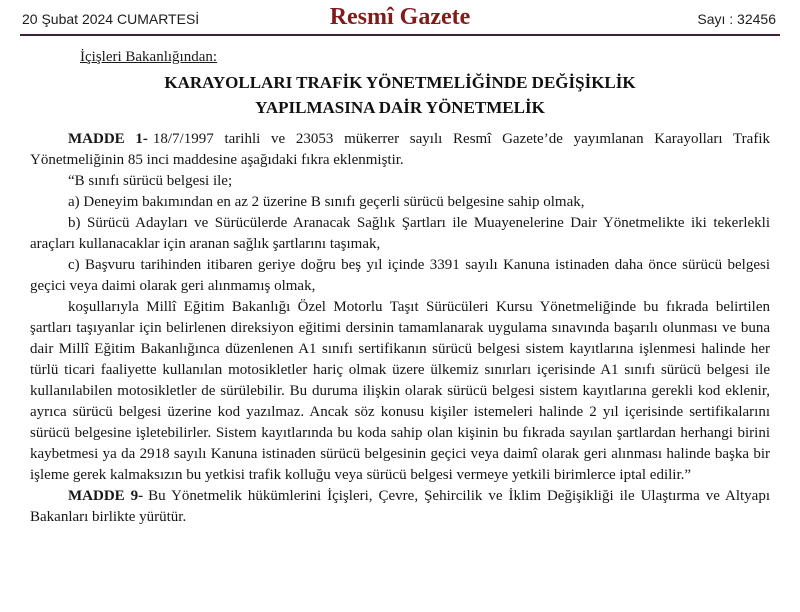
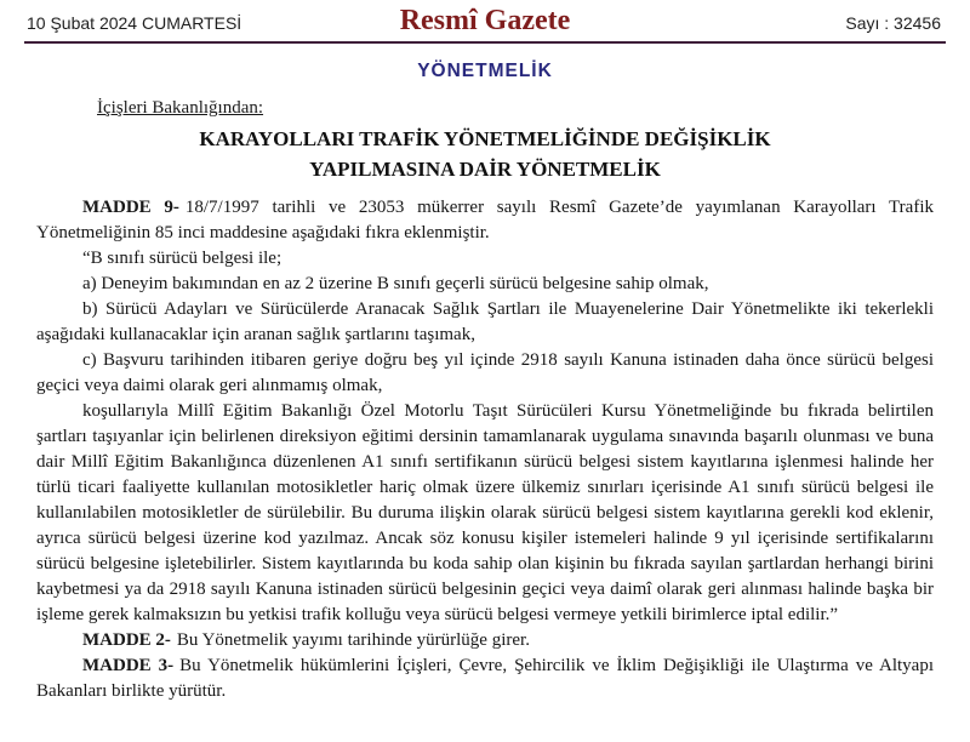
- 20 Şubat 2024 CUMARTESİ
+ 10 Şubat 2024 CUMARTESİ
  Resmî Gazete
  Sayı : 32456
+ YÖNETMELİK
  İçişleri Bakanlığından:
  KARAYOLLARI TRAFİK YÖNETMELİĞİNDE DEĞİŞİKLİK
  YAPILMASINA DAİR YÖNETMELİK
- MADDE 1- 18/7/1997 tarihli ve 23053 mükerrer sayılı Resmî Gazete’de yayımlanan Karayolları Trafik Yönetmeliğinin 85 inci maddesine aşağıdaki fıkra eklenmiştir.
+ MADDE 9- 18/7/1997 tarihli ve 23053 mükerrer sayılı Resmî Gazete’de yayımlanan Karayolları Trafik Yönetmeliğinin 85 inci maddesine aşağıdaki fıkra eklenmiştir.
  “B sınıfı sürücü belgesi ile;
  a) Deneyim bakımından en az 2 üzerine B sınıfı geçerli sürücü belgesine sahip olmak,
- b) Sürücü Adayları ve Sürücülerde Aranacak Sağlık Şartları ile Muayenelerine Dair Yönetmelikte iki tekerlekli araçları kullanacaklar için aranan sağlık şartlarını taşımak,
+ b) Sürücü Adayları ve Sürücülerde Aranacak Sağlık Şartları ile Muayenelerine Dair Yönetmelikte iki tekerlekli aşağıdaki kullanacaklar için aranan sağlık şartlarını taşımak,
- c) Başvuru tarihinden itibaren geriye doğru beş yıl içinde 3391 sayılı Kanuna istinaden daha önce sürücü belgesi geçici veya daimi olarak geri alınmamış olmak,
+ c) Başvuru tarihinden itibaren geriye doğru beş yıl içinde 2918 sayılı Kanuna istinaden daha önce sürücü belgesi geçici veya daimi olarak geri alınmamış olmak,
- koşullarıyla Millî Eğitim Bakanlığı Özel Motorlu Taşıt Sürücüleri Kursu Yönetmeliğinde bu fıkrada belirtilen şartları taşıyanlar için belirlenen direksiyon eğitimi dersinin tamamlanarak uygulama sınavında başarılı olunması ve buna dair Millî Eğitim Bakanlığınca düzenlenen A1 sınıfı sertifikanın sürücü belgesi sistem kayıtlarına işlenmesi halinde her türlü ticari faaliyette kullanılan motosikletler hariç olmak üzere ülkemiz sınırları içerisinde A1 sınıfı sürücü belgesi ile kullanılabilen motosikletler de sürülebilir. Bu duruma ilişkin olarak sürücü belgesi sistem kayıtlarına gerekli kod eklenir, ayrıca sürücü belgesi üzerine kod yazılmaz. Ancak söz konusu kişiler istemeleri halinde 2 yıl içerisinde sertifikalarını sürücü belgesine işletebilirler. Sistem kayıtlarında bu koda sahip olan kişinin bu fıkrada sayılan şartlardan herhangi birini kaybetmesi ya da 2918 sayılı Kanuna istinaden sürücü belgesinin geçici veya daimî olarak geri alınması halinde başka bir işleme gerek kalmaksızın bu yetkisi trafik kolluğu veya sürücü belgesi vermeye yetkili birimlerce iptal edilir.”
+ koşullarıyla Millî Eğitim Bakanlığı Özel Motorlu Taşıt Sürücüleri Kursu Yönetmeliğinde bu fıkrada belirtilen şartları taşıyanlar için belirlenen direksiyon eğitimi dersinin tamamlanarak uygulama sınavında başarılı olunması ve buna dair Millî Eğitim Bakanlığınca düzenlenen A1 sınıfı sertifikanın sürücü belgesi sistem kayıtlarına işlenmesi halinde her türlü ticari faaliyette kullanılan motosikletler hariç olmak üzere ülkemiz sınırları içerisinde A1 sınıfı sürücü belgesi ile kullanılabilen motosikletler de sürülebilir. Bu duruma ilişkin olarak sürücü belgesi sistem kayıtlarına gerekli kod eklenir, ayrıca sürücü belgesi üzerine kod yazılmaz. Ancak söz konusu kişiler istemeleri halinde 9 yıl içerisinde sertifikalarını sürücü belgesine işletebilirler. Sistem kayıtlarında bu koda sahip olan kişinin bu fıkrada sayılan şartlardan herhangi birini kaybetmesi ya da 2918 sayılı Kanuna istinaden sürücü belgesinin geçici veya daimî olarak geri alınması halinde başka bir işleme gerek kalmaksızın bu yetkisi trafik kolluğu veya sürücü belgesi vermeye yetkili birimlerce iptal edilir.”
+ MADDE 2- Bu Yönetmelik yayımı tarihinde yürürlüğe girer.
- MADDE 9- Bu Yönetmelik hükümlerini İçişleri, Çevre, Şehircilik ve İklim Değişikliği ile Ulaştırma ve Altyapı Bakanları birlikte yürütür.
+ MADDE 3- Bu Yönetmelik hükümlerini İçişleri, Çevre, Şehircilik ve İklim Değişikliği ile Ulaştırma ve Altyapı Bakanları birlikte yürütür.
